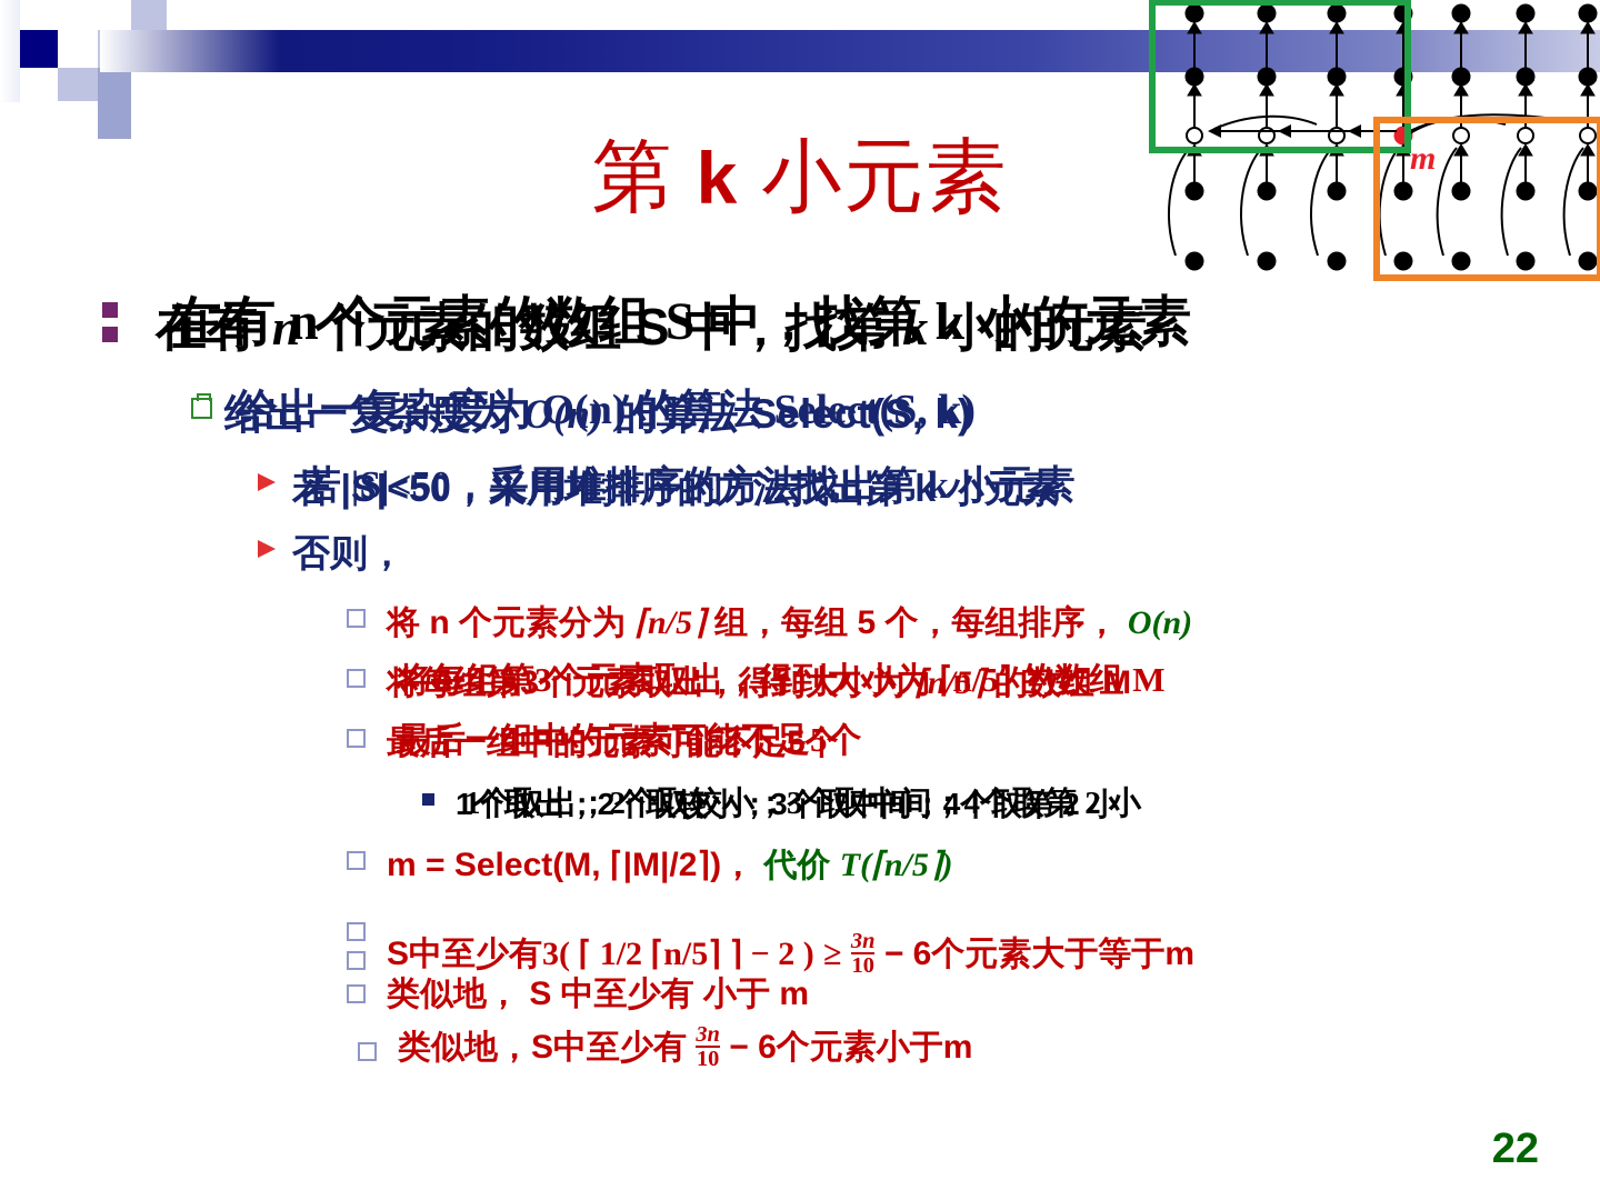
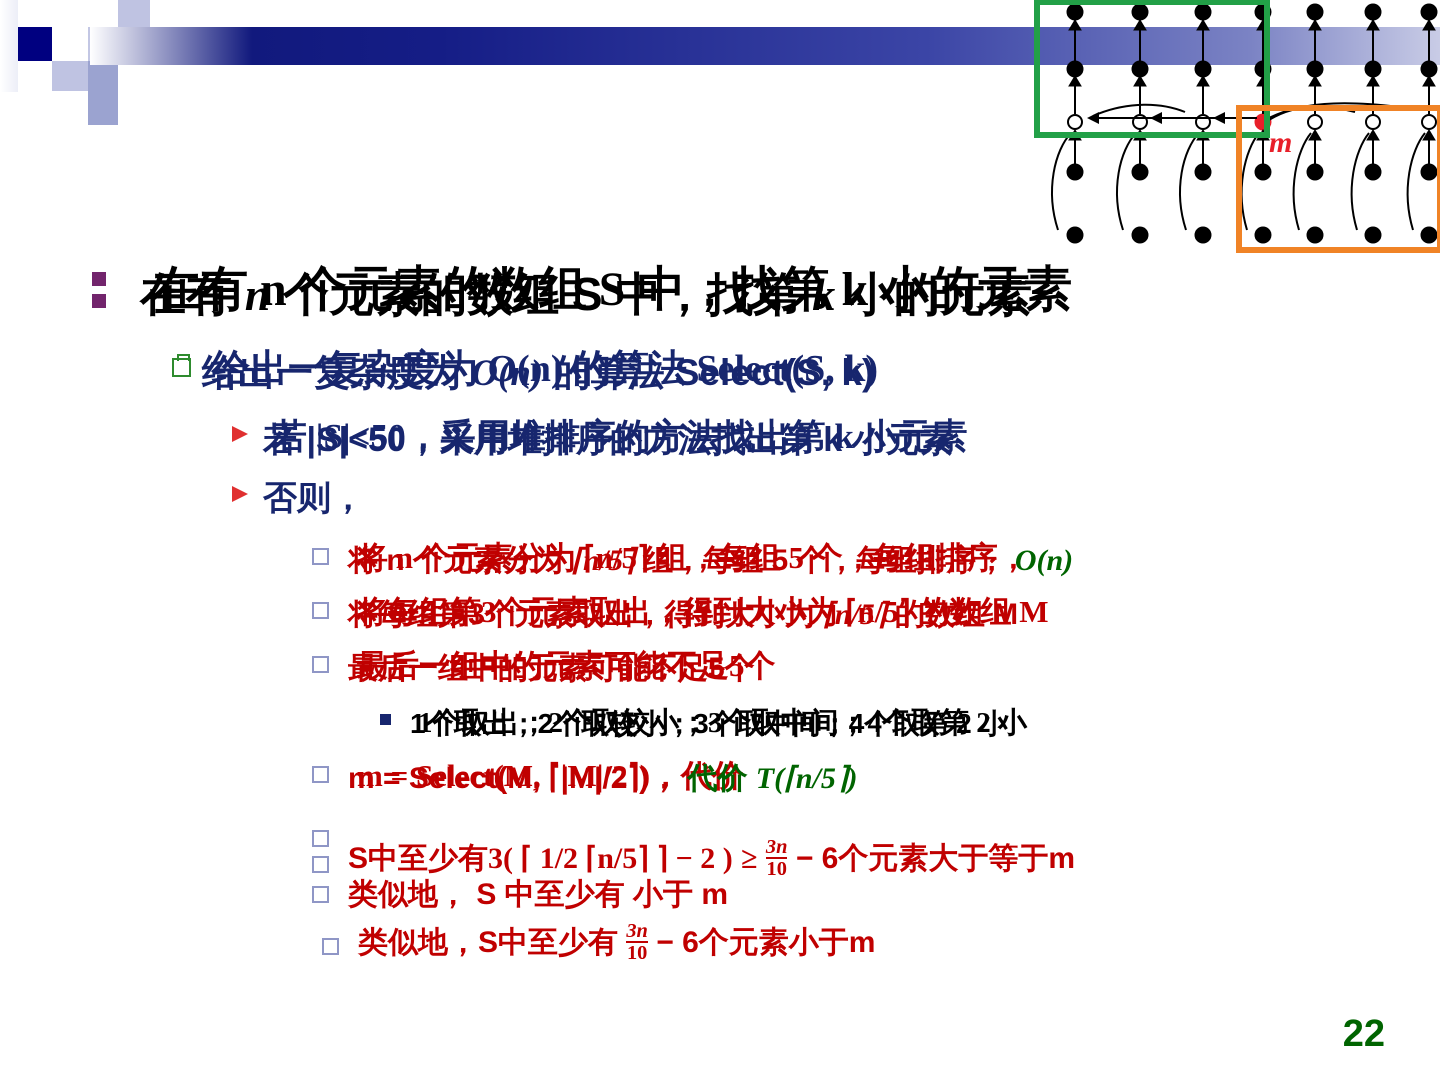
  m
- 第 k 小元素
  在有 n 个元素的数组 S 中，找第 k 小的元素
  在有 n 个元素的数组 S 中，找第 k 小的元素
  给出一复杂度为 O(n) 的算法 Select(S, k)
  给出一复杂度为 O(n) 的算法 Select(S, k)
  若 |S|<50，采用堆排序的方法找出第 k 小元素
  若 |S|<50，采用堆排序的方法找出第 k 小元素
  否则，
+ 将 n 个元素分为 ⌈n/5⌉ 组，每组 5 个，每组排序，
  将 n 个元素分为 ⌈n/5⌉ 组，每组 5 个，每组排序， O(n)
  将每组第3个元素取出，得到大小为 ⌈n/5⌉ 的数组 M
  将每组第3个元素取出，得到大小为 ⌈n/5⌉ 的数组 M
  最后一组中的元素可能不足5个
  最后一组中的元素可能不足5个
  1个取出；2个取较小；3个取中间；4个取第 2 小
  1个取出；2个取较小；3个取中间；4个取第 2 小
+ m = Select(M, ⌈|M|/2⌉)，代价
  m = Select(M, ⌈|M|/2⌉)， 代价 T(⌈n/5⌉)
  S中至少有3( ⌈ 1/2 ⌈n/5⌉ ⌉ − 2 ) ≥
  3n
  10
  − 6个元素大于等于m
  类似地， S 中至少有 小于 m
  类似地，S中至少有
  3n
  10
  − 6个元素小于m
  22
